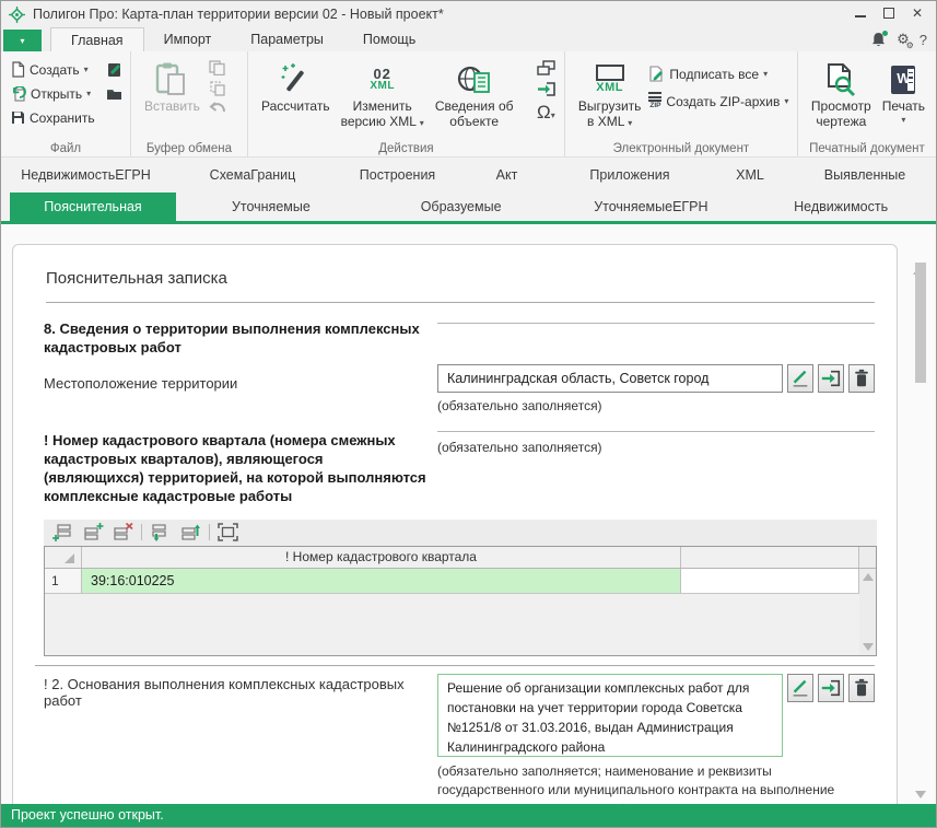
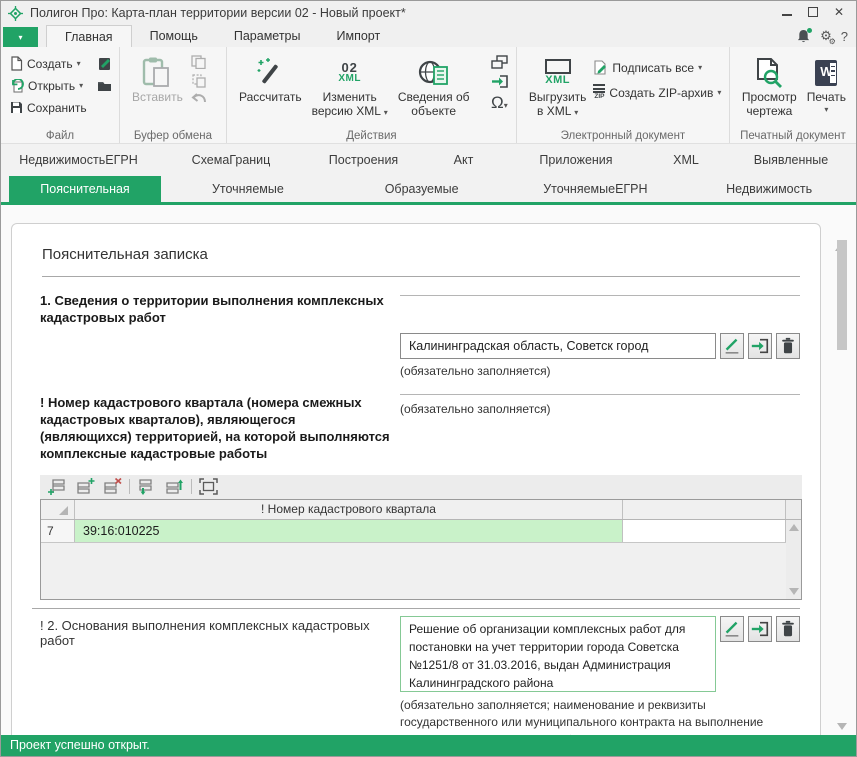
  Полигон Про: Карта-план территории версии 02 - Новый проект*
  ✕
  ▾
  Главная
- Импорт
+ Помощь
  Параметры
- Помощь
+ Импорт
  ⚙
  ⚙
  ?
  Создать
  ▾
  Открыть
  ▾
  Сохранить
  Файл
  Вставить
  Буфер обмена
  Рассчитать
  02
  XML
  Изменить
  версию XML ▾
  Сведения об
  объекте
  Ω▾
  Действия
  XML
  Выгрузить
  в XML ▾
  Подписать все
  ▾
  Создать ZIP-архив
  ▾
  Электронный документ
  Просмотр
  чертежа
  W
  Печать
  ▾
  Печатный документ
  НедвижимостьЕГРН
  СхемаГраниц
  Построения
  Акт
  Приложения
  XML
  Выявленные
  Пояснительная
  Уточняемые
  Образуемые
  УточняемыеЕГРН
  Недвижимость
  Пояснительная записка
- 8. Сведения о территории выполнения комплексных кадастровых работ
+ 1. Сведения о территории выполнения комплексных кадастровых работ
- Местоположение территории
  Калининградская область, Советск город
  (обязательно заполняется)
  ! Номер кадастрового квартала (номера смежных кадастровых кварталов), являющегося (являющихся) территорией, на которой выполняются комплексные кадастровые работы
  (обязательно заполняется)
  ! Номер кадастрового квартала
- 1
+ 7
  39:16:010225
  ! 2. Основания выполнения комплексных кадастровых работ
  (обязательно заполняется; наименование и реквизиты государственного или муниципального контракта на выполнение
  Проект успешно открыт.
